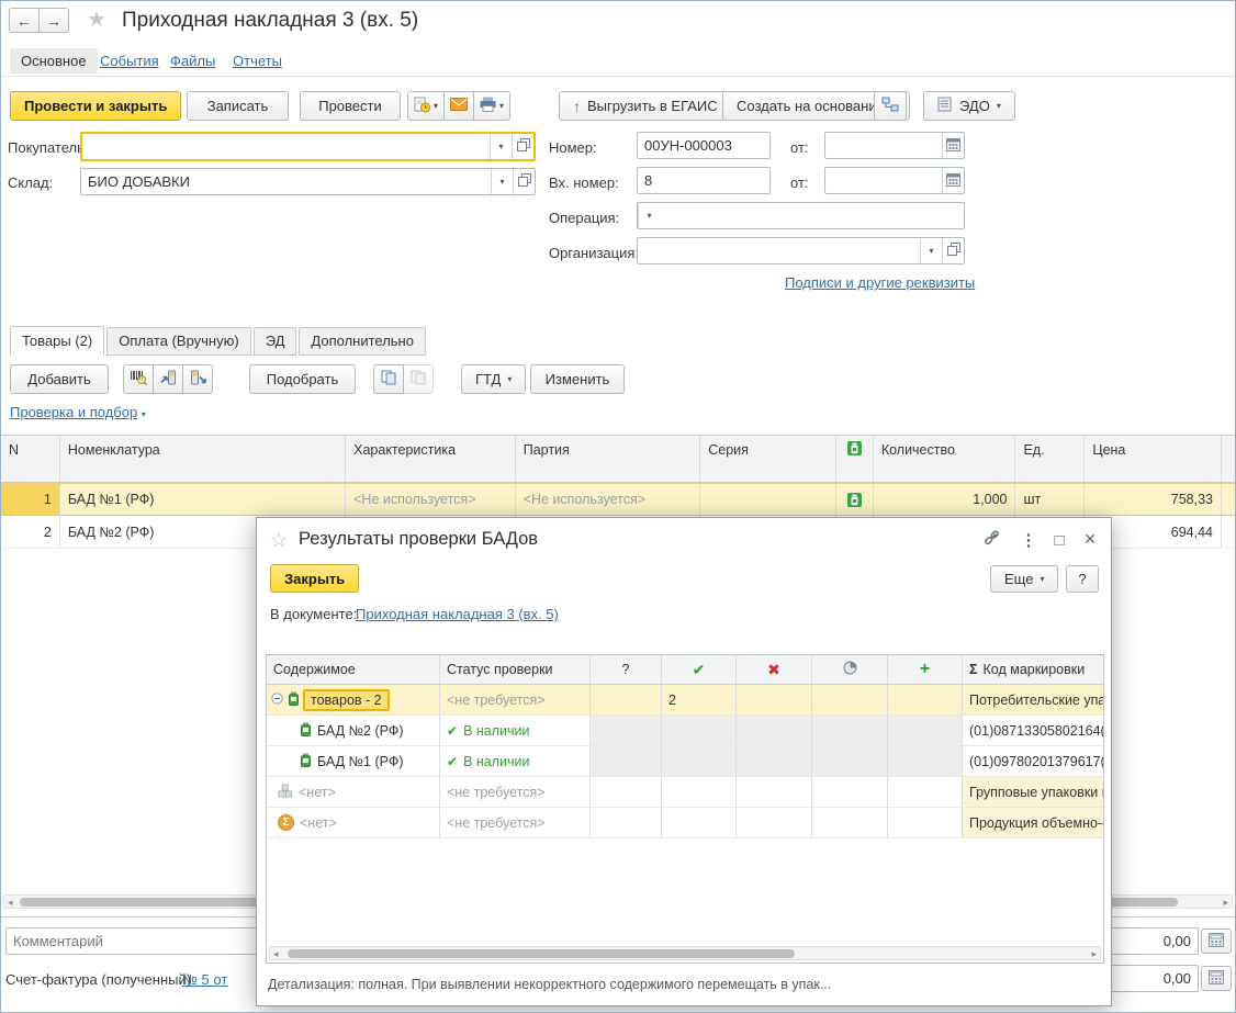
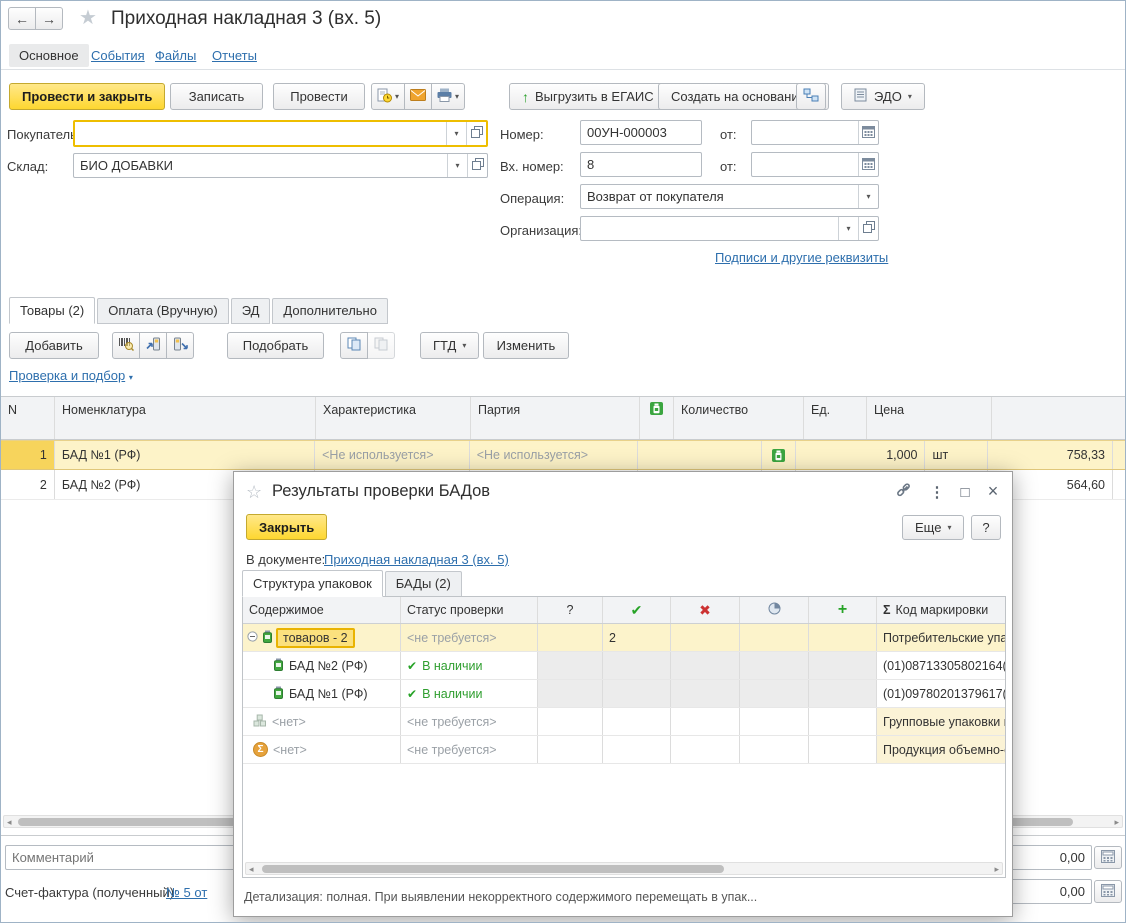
  ←
  →
  ★
  Приходная накладная 3 (вх. 5)
  Основное
  События
  Файлы
  Отчеты
  Провести и закрыть
  Записать
  Провести
  ▾
  ▾
  ↑
  Выгрузить в ЕГАИС
  Создать на основани
  ЭДО
  ▾
  Покупател
  ▾
  Склад:
  БИО ДОБАВКИ
  ▾
  Номер:
  00УН-000003
  от:
  Вх. номер:
  8
  от:
  Операция:
+ Возврат от покупателя
  ▾
  Организация
  ▾
  Подписи и другие реквизиты
  Товары (2)
  Оплата (Вручную)
  ЭД
  Дополнительно
  Добавить
  Подобрать
  ГТД
  ▾
  Изменить
  Проверка и подбор ▾
  N
  Номенклатура
  Характеристика
  Партия
- Серия
  Количество
  Ед.
  Цена
  1
  БАД №1 (РФ)
  <Не используется>
  <Не используется>
  1,000
  шт
  758,33
  2
  БАД №2 (РФ)
- 694,44
+ 564,60
  ◂
  ▸
  Комментарий
  Счет-фактура (полученный):
  № 5 от
  0,00
  0,00
  ☆
  Результаты проверки БАДов
  ⋮
  □
  ×
  Закрыть
  Еще
  ▾
  ?
  В документе:
  Приходная накладная 3 (вх. 5)
+ Структура упаковок
+ БАДы (2)
  Содержимое
  Статус проверки
  ?
  ✔
  ✖
  +
  Σ
  Код маркировки
  товаров - 2
  <не требуется>
  2
  Потребительские упа
  БАД №2 (РФ)
  ✔
  В наличии
  (01)08713305802164(
  БАД №1 (РФ)
  ✔
  В наличии
  (01)09780201379617(
  <нет>
  <не требуется>
  Групповые упаковки
  Σ
  <нет>
  <не требуется>
  Продукция объемно-
  ◂
  ▸
  Детализация: полная. При выявлении некорректного содержимого перемещать в упак...
